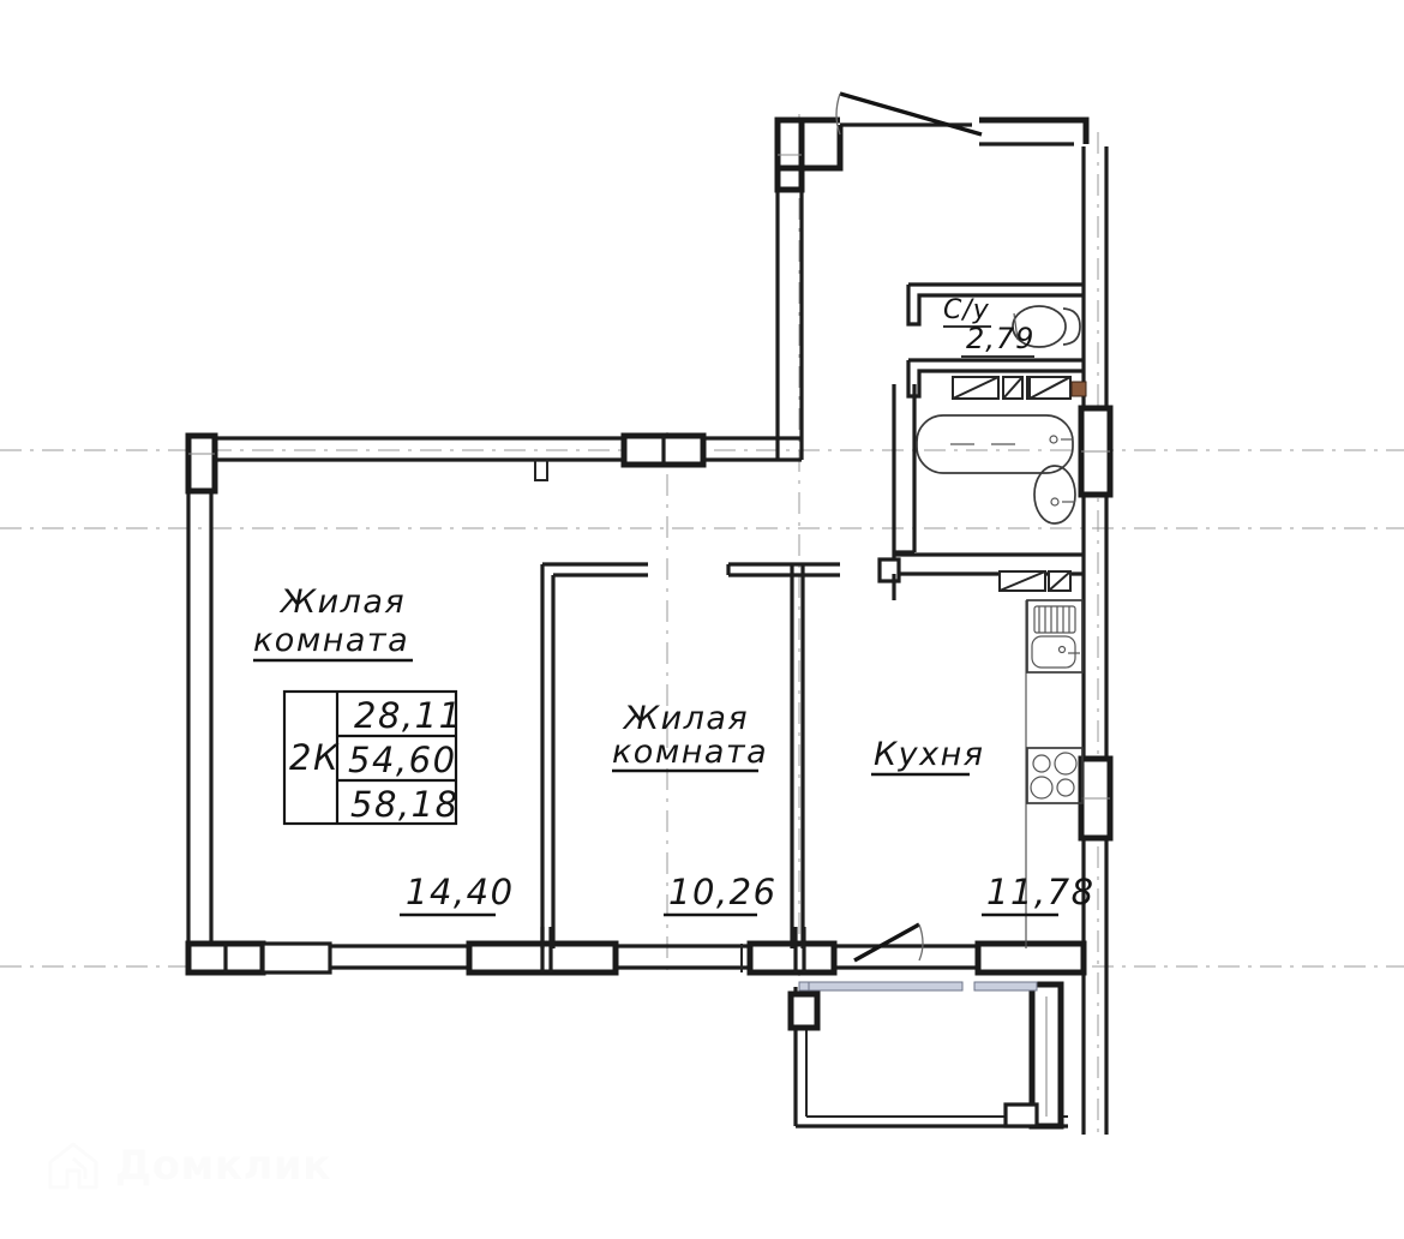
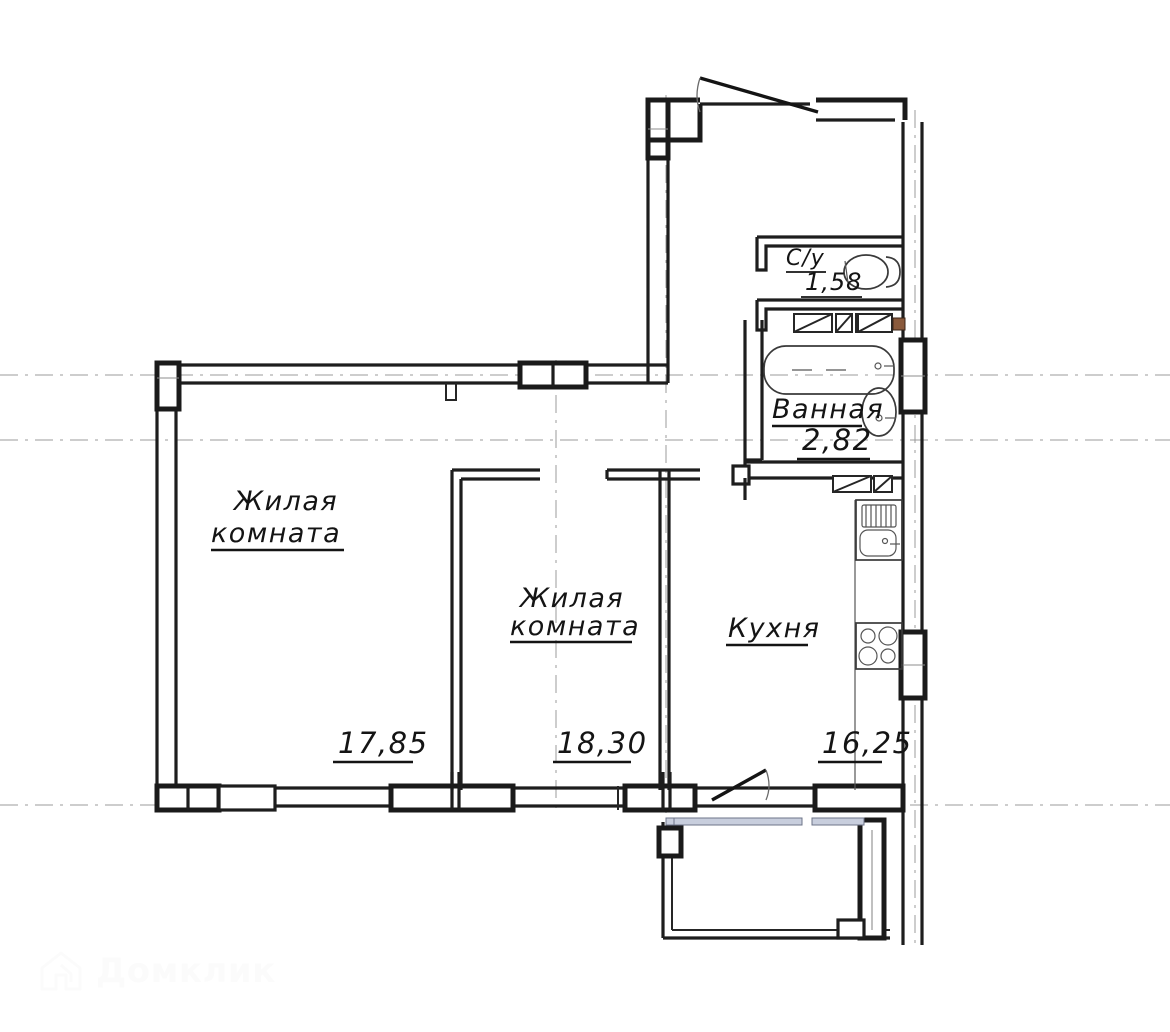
  С/у
- 2,79
+ 1,58
+ Ванная
+ 2,82
  Жилая
  комната
- 14,40
+ 17,85
  Жилая
  комната
- 10,26
+ 18,30
  Кухня
- 11,78
+ 16,25
- 2К
- 28,11
- 54,60
- 58,18
